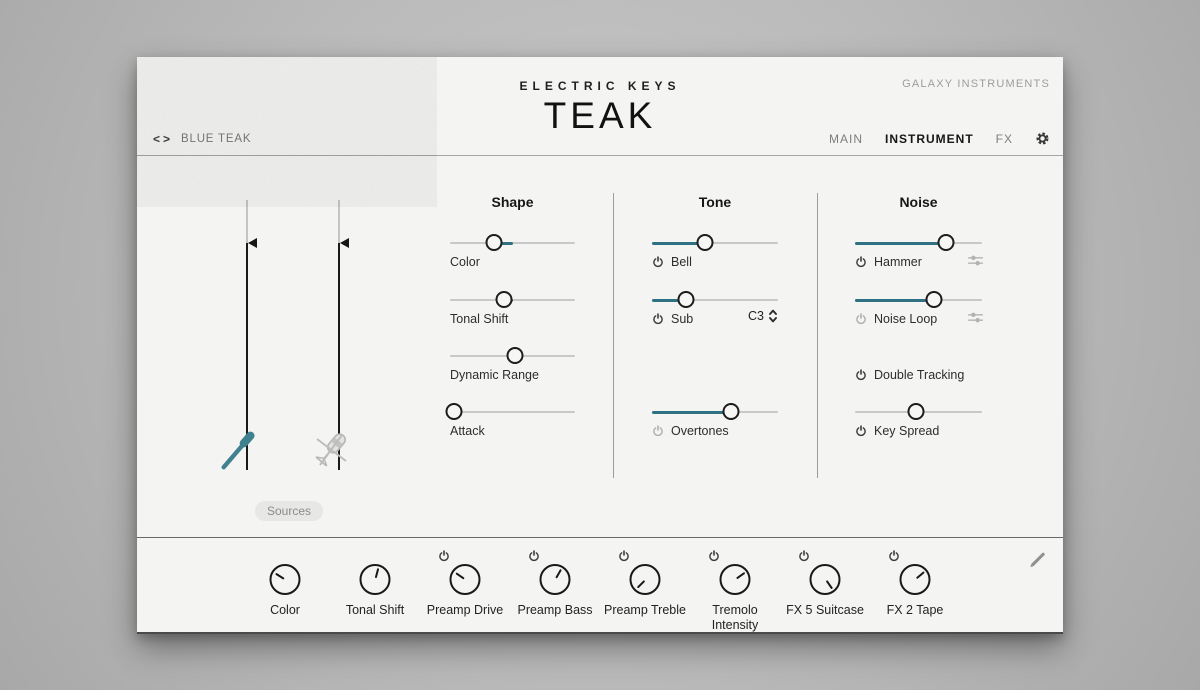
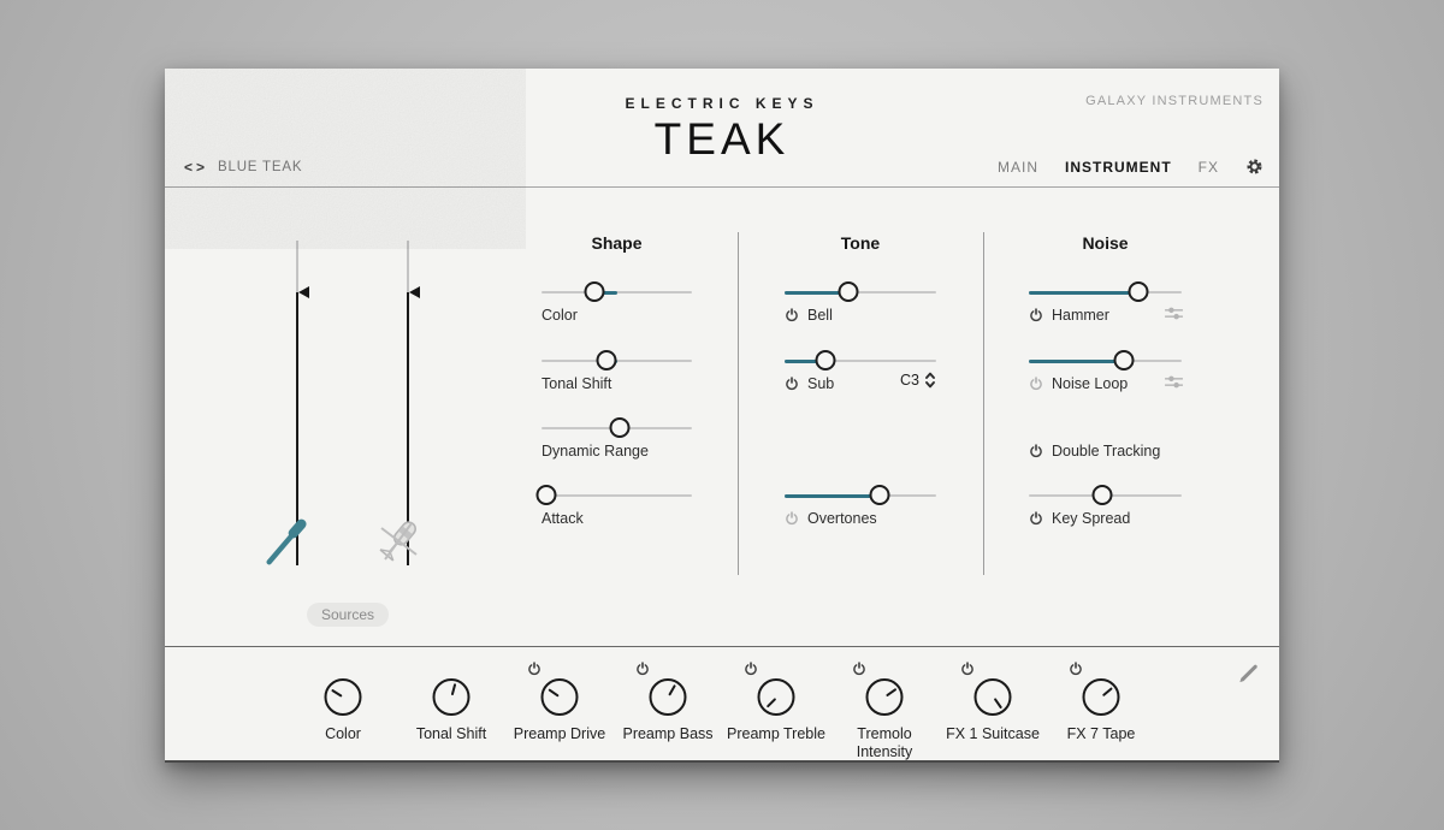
  ELECTRIC KEYS
  TEAK
  GALAXY INSTRUMENTS
  <>
  BLUE TEAK
  MAIN
  INSTRUMENT
  FX
  Sources
  Shape
  Color
  Tonal Shift
  Dynamic Range
  Attack
  Tone
  Bell
  Sub
  C3
  Overtones
  Noise
  Hammer
  Noise Loop
  Double Tracking
  Key Spread
  Color
  Tonal Shift
  Preamp Drive
  Preamp Bass
  Preamp Treble
  Tremolo Intensity
- FX 5 Suitcase
+ FX 1 Suitcase
- FX 2 Tape
+ FX 7 Tape
